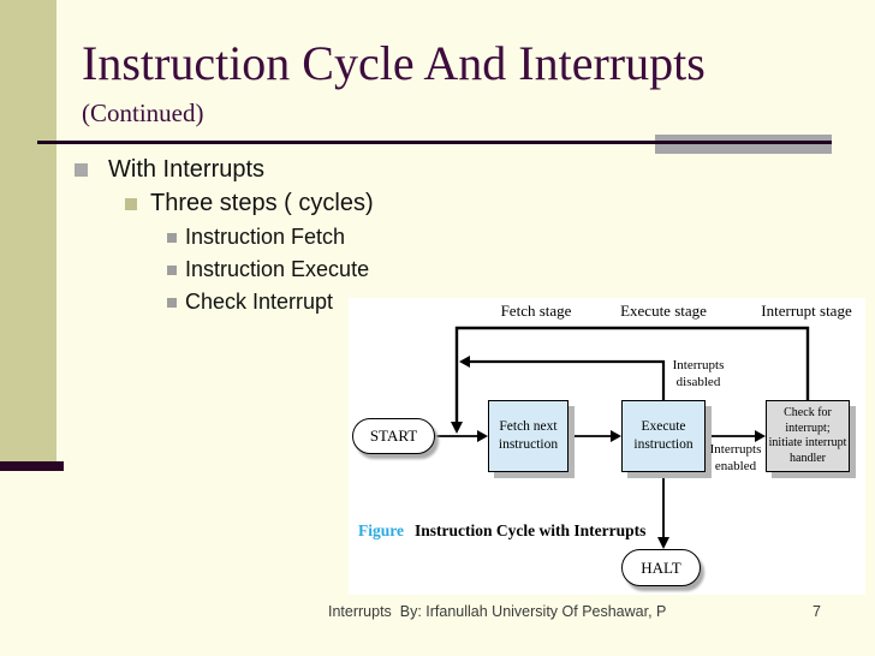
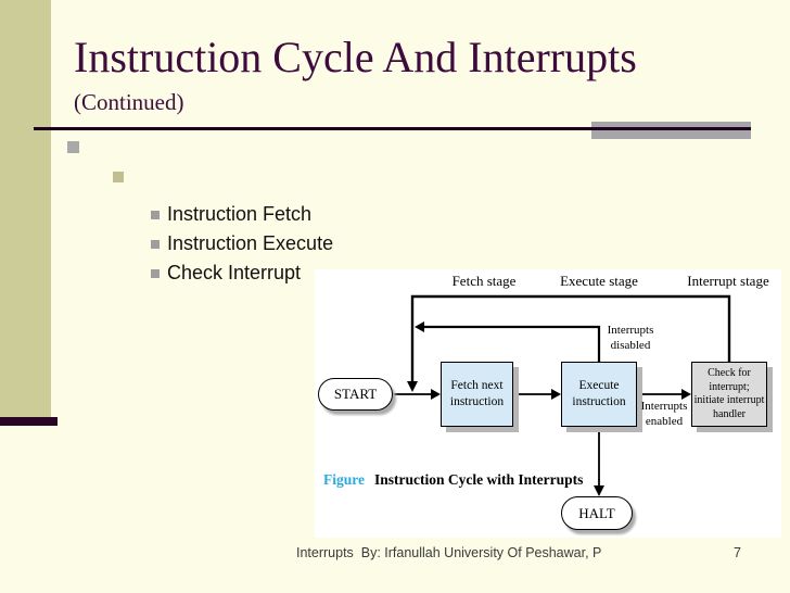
  Instruction Cycle And Interrupts
  (Continued)
- With Interrupts
- Three steps ( cycles)
  Instruction Fetch
  Instruction Execute
  Check Interrupt
  Fetch stage
  Execute stage
  Interrupt stage
  START
  Fetch next
  instruction
  Execute
  instruction
  Check for
  interrupt;
  initiate interrupt
  handler
  HALT
  Interrupts
  disabled
  Interrupts
  enabled
  Figure Instruction Cycle with Interrupts
  Interrupts By: Irfanullah University Of Peshawar, P
  7
